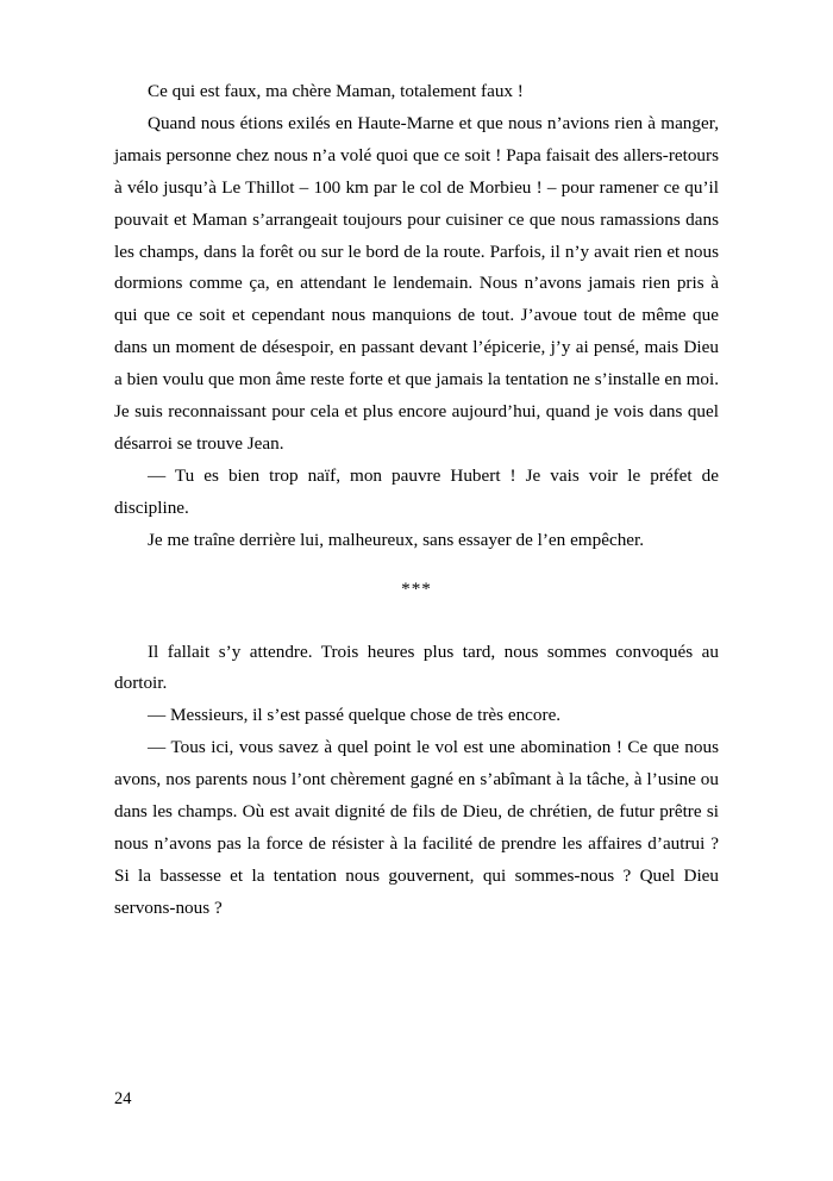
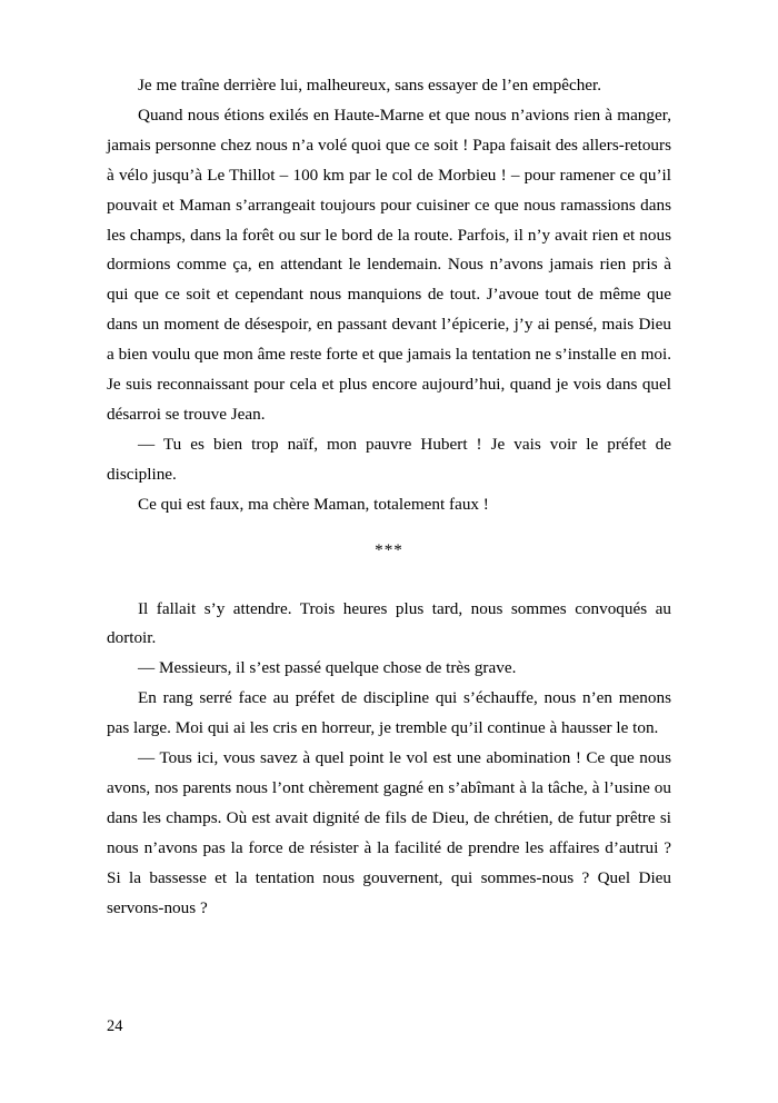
- Ce qui est faux, ma chère Maman, totalement faux !
+ Je me traîne derrière lui, malheureux, sans essayer de l’en empêcher.
  Quand nous étions exilés en Haute-Marne et que nous n’avions rien à manger, jamais personne chez nous n’a volé quoi que ce soit ! Papa faisait des allers-retours à vélo jusqu’à Le Thillot – 100 km par le col de Morbieu ! – pour ramener ce qu’il pouvait et Maman s’arrangeait toujours pour cuisiner ce que nous ramassions dans les champs, dans la forêt ou sur le bord de la route. Parfois, il n’y avait rien et nous dormions comme ça, en attendant le lendemain. Nous n’avons jamais rien pris à qui que ce soit et cependant nous manquions de tout. J’avoue tout de même que dans un moment de désespoir, en passant devant l’épicerie, j’y ai pensé, mais Dieu a bien voulu que mon âme reste forte et que jamais la tentation ne s’installe en moi. Je suis reconnaissant pour cela et plus encore aujourd’hui, quand je vois dans quel désarroi se trouve Jean.
  — Tu es bien trop naïf, mon pauvre Hubert ! Je vais voir le préfet de discipline.
- Je me traîne derrière lui, malheureux, sans essayer de l’en empêcher.
+ Ce qui est faux, ma chère Maman, totalement faux !
  ***
  Il fallait s’y attendre. Trois heures plus tard, nous sommes convoqués au dortoir.
- — Messieurs, il s’est passé quelque chose de très encore.
+ — Messieurs, il s’est passé quelque chose de très grave.
+ En rang serré face au préfet de discipline qui s’échauffe, nous n’en menons pas large. Moi qui ai les cris en horreur, je tremble qu’il continue à hausser le ton.
  — Tous ici, vous savez à quel point le vol est une abomination ! Ce que nous avons, nos parents nous l’ont chèrement gagné en s’abîmant à la tâche, à l’usine ou dans les champs. Où est avait dignité de fils de Dieu, de chrétien, de futur prêtre si nous n’avons pas la force de résister à la facilité de prendre les affaires d’autrui ? Si la bassesse et la tentation nous gouvernent, qui sommes-nous ? Quel Dieu servons-nous ?
  24
